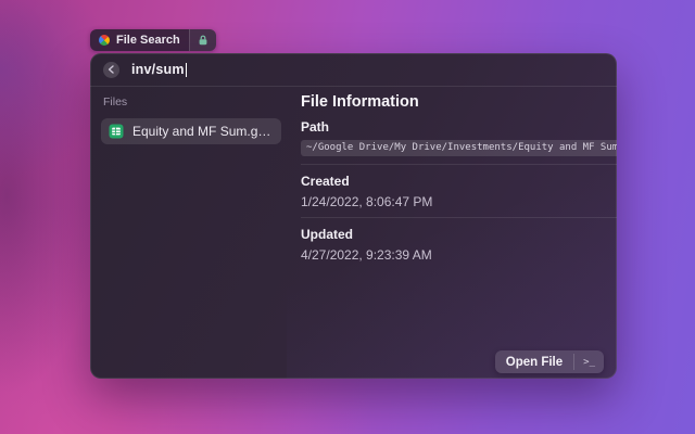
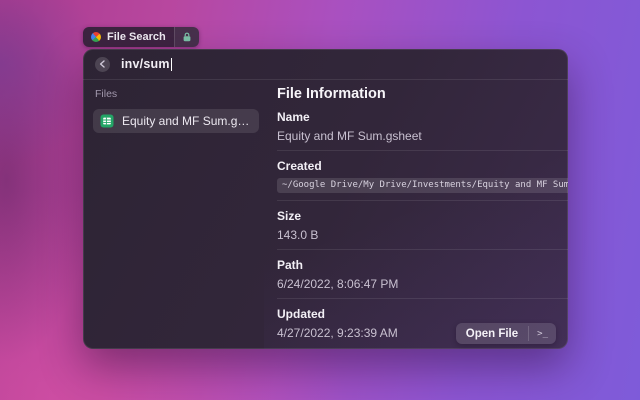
  File Search
  inv/sum
  Files
  Equity and MF Sum.gsh
  File Information
+ Name
+ Equity and MF Sum.gsheet
- Path
+ Created
  ~/Google Drive/My Drive/Investments/Equity and MF Sum
+ Size
+ 143.0 B
- Created
+ Path
- 1/24/2022, 8:06:47 PM
+ 6/24/2022, 8:06:47 PM
  Updated
  4/27/2022, 9:23:39 AM
  Open File
  >_
